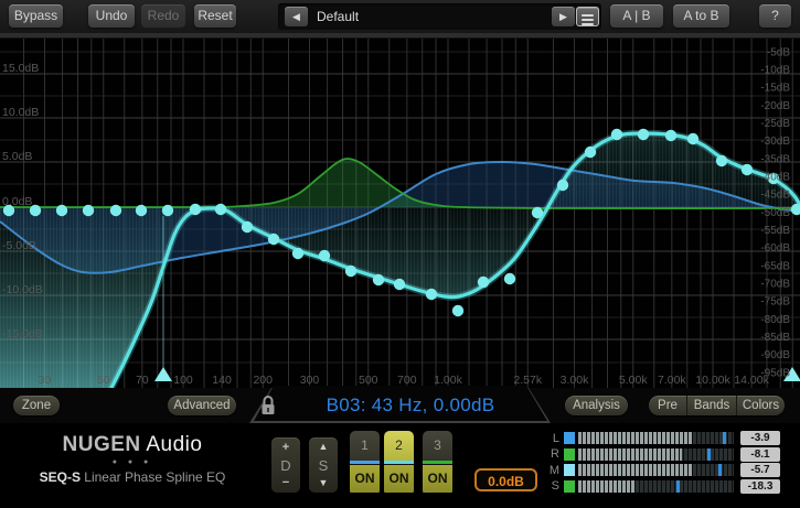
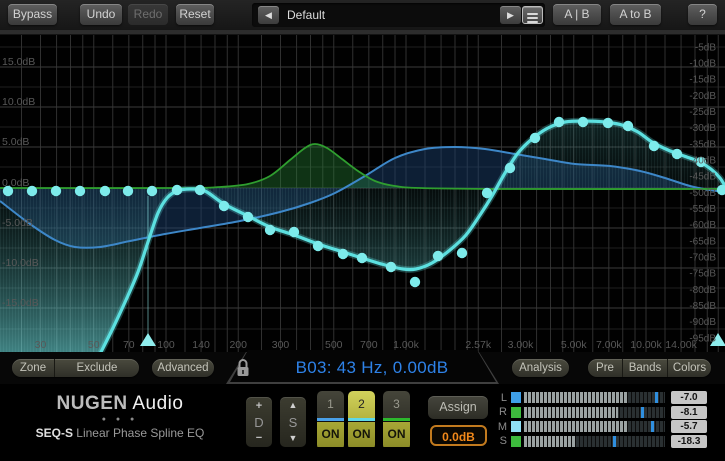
  Bypass
  Undo
  Redo
  Reset
  ◀
  Default
  ▶
  A | B
  A to B
  ?
  15.0dB
  10.0dB
  5.0dB
  0.0dB
  -5.0dB
  -10.0dB
  -15.0dB
  -5dB
  -10dB
  -15dB
  -20dB
  -25dB
  -30dB
  -35dB
  -40dB
  -45dB
  -50dB
  -55dB
  -60dB
  -65dB
  -70dB
  -75dB
  -80dB
  -85dB
  -90dB
  -95dB
  30
  50
  70
  100
  140
  200
  300
  500
  700
  1.00k
  2.57k
  3.00k
  5.00k
  7.00k
  10.00k
  14.00k
  Zone
+ Exclude
  Advanced
  B03: 43 Hz, 0.00dB
  Analysis
  Pre
  Bands
  Colors
  NUGEN Audio
  SEQ-S Linear Phase Spline EQ
  +
  D
  −
  ▲
  S
  ▼
  1
  ON
  2
  ON
  3
  ON
+ Assign
  0.0dB
  L
- -3.9
+ -7.0
  R
  -8.1
  M
  -5.7
  S
  -18.3
